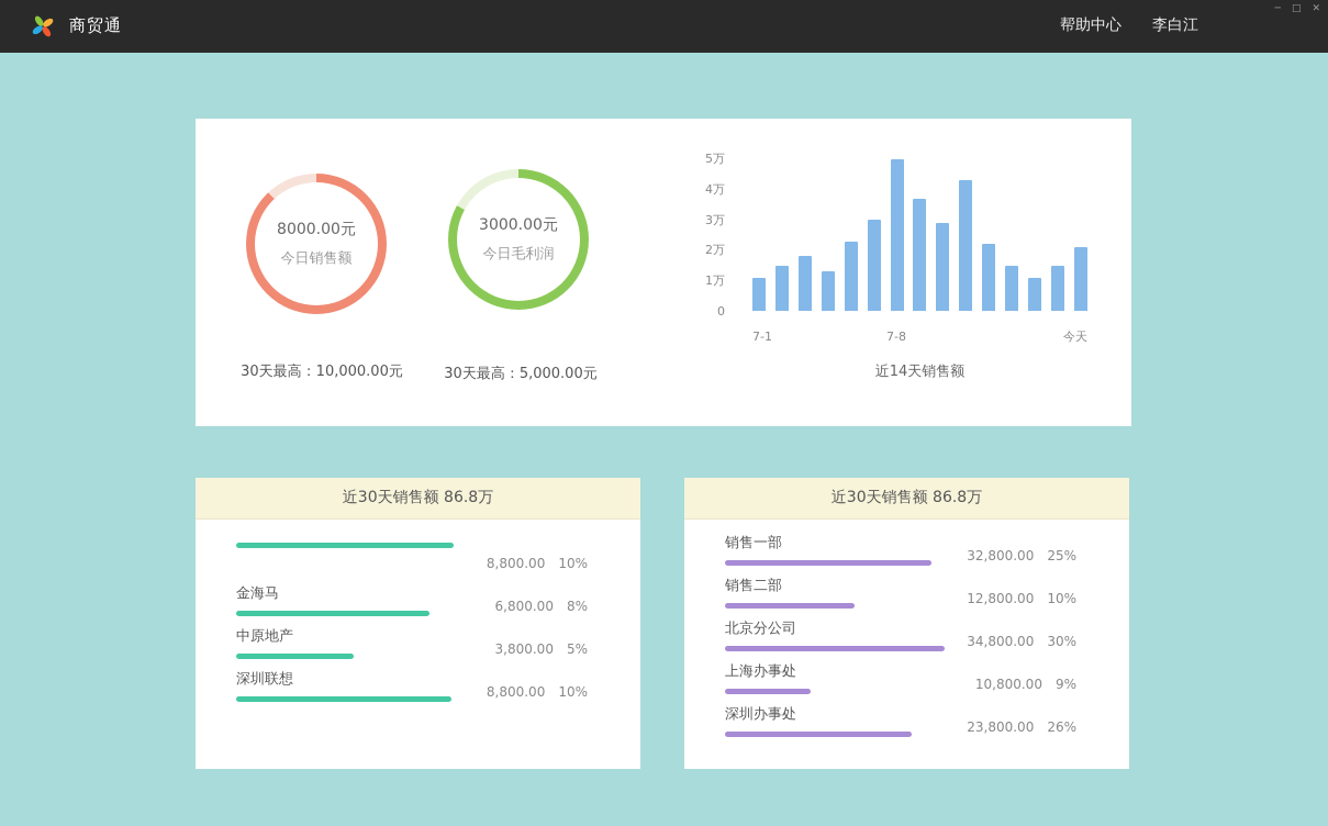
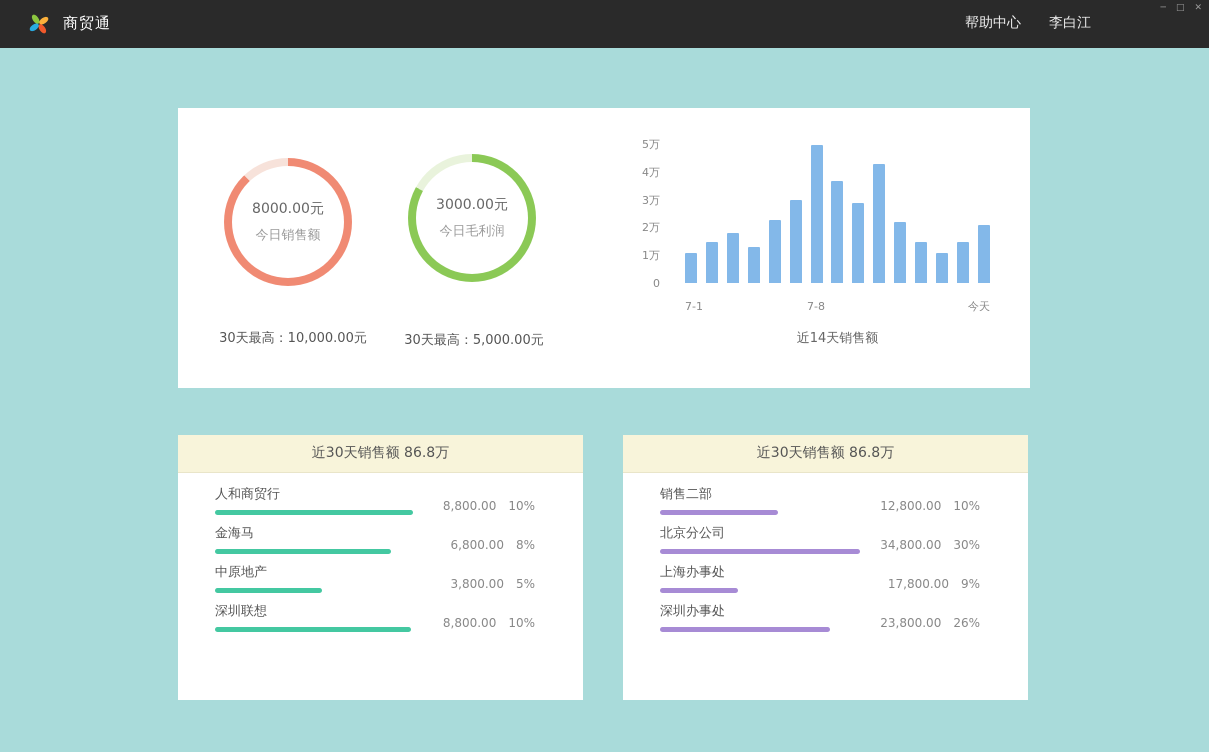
  商贸通
  帮助中心
  李白江
  ─
  □
  ✕
  8000.00元
  今日销售额
  30天最高：10,000.00元
  3000.00元
  今日毛利润
  30天最高：5,000.00元
  5万
  4万
  3万
  2万
  1万
  0
  7-1
  7-8
  今天
  近14天销售额
  近30天销售额 86.8万
+ 人和商贸行
  8,800.00 10%
  金海马
  6,800.00 8%
  中原地产
  3,800.00 5%
  深圳联想
  8,800.00 10%
  近30天销售额 86.8万
- 销售一部
- 32,800.00 25%
  销售二部
  12,800.00 10%
  北京分公司
  34,800.00 30%
  上海办事处
- 10,800.00 9%
+ 17,800.00 9%
  深圳办事处
  23,800.00 26%
